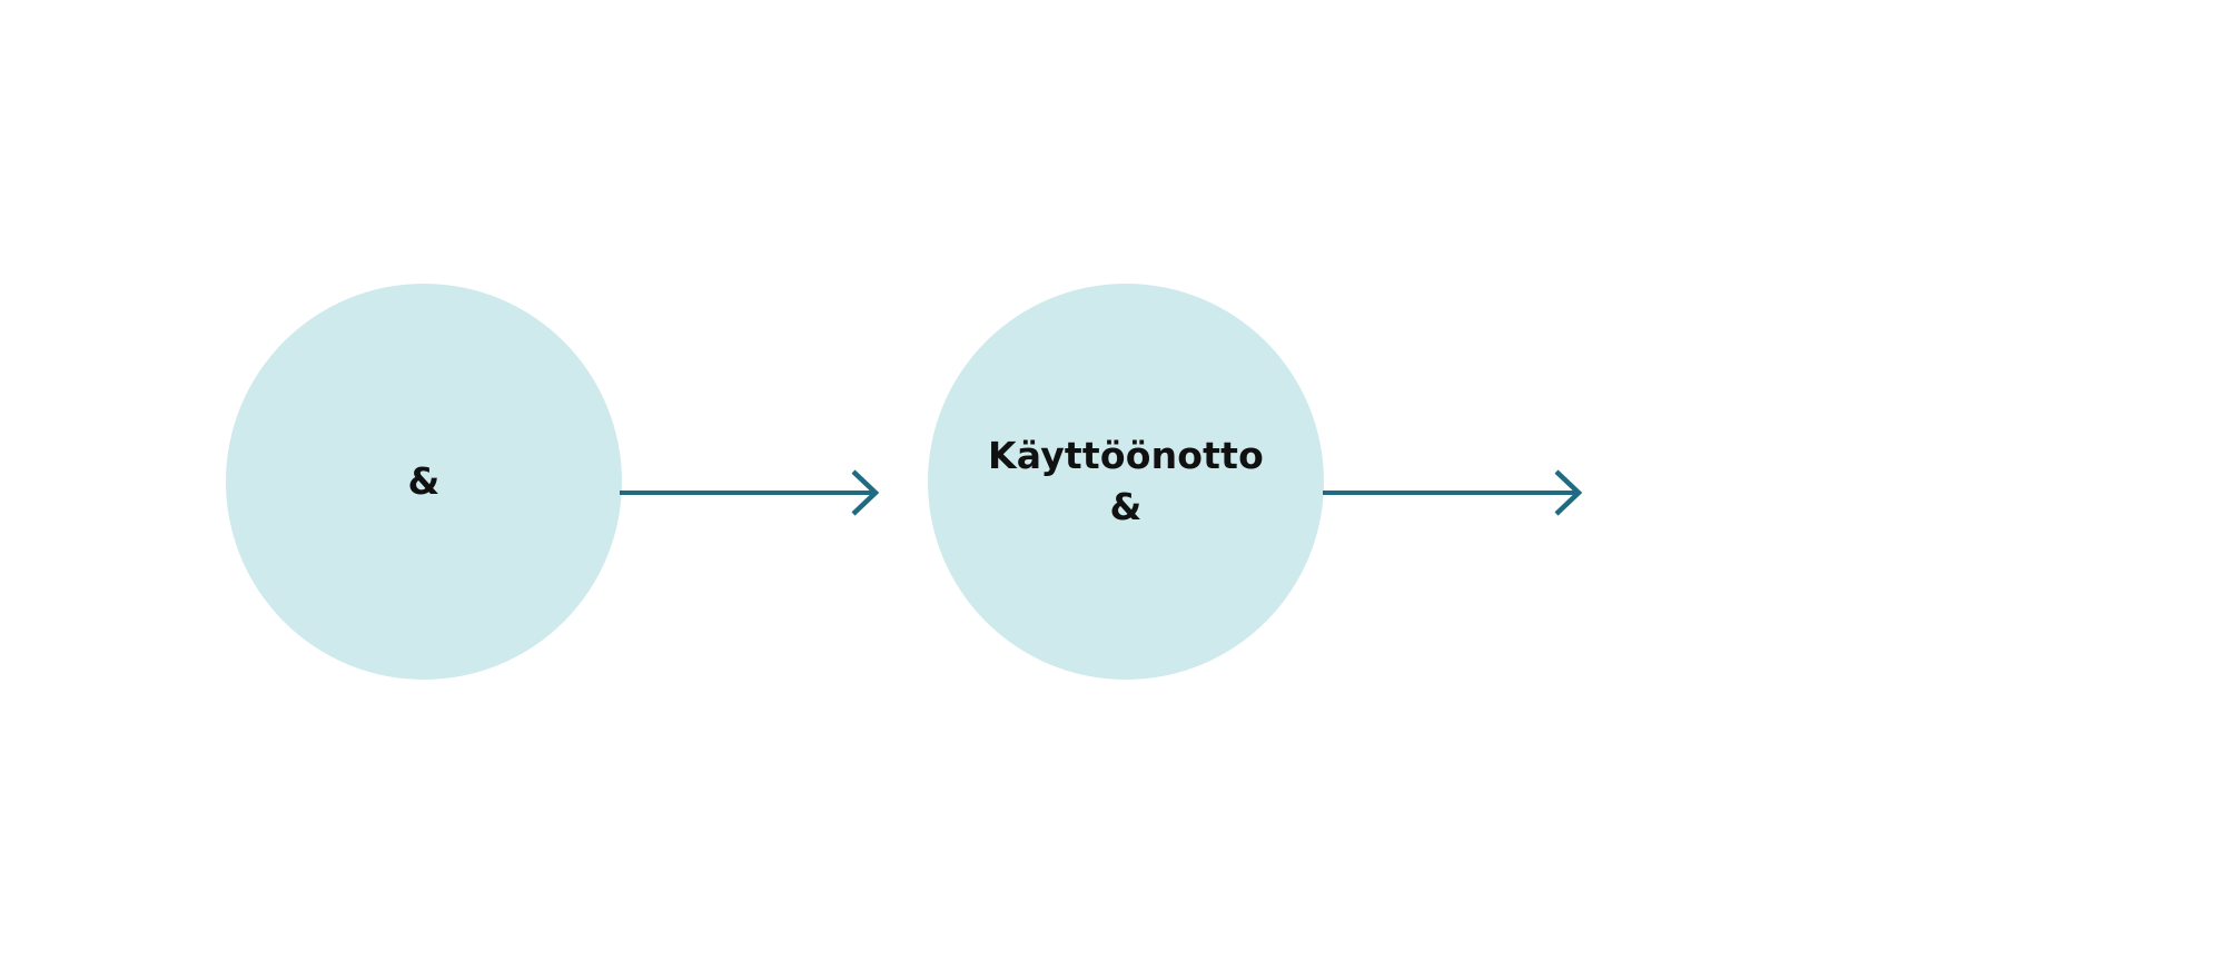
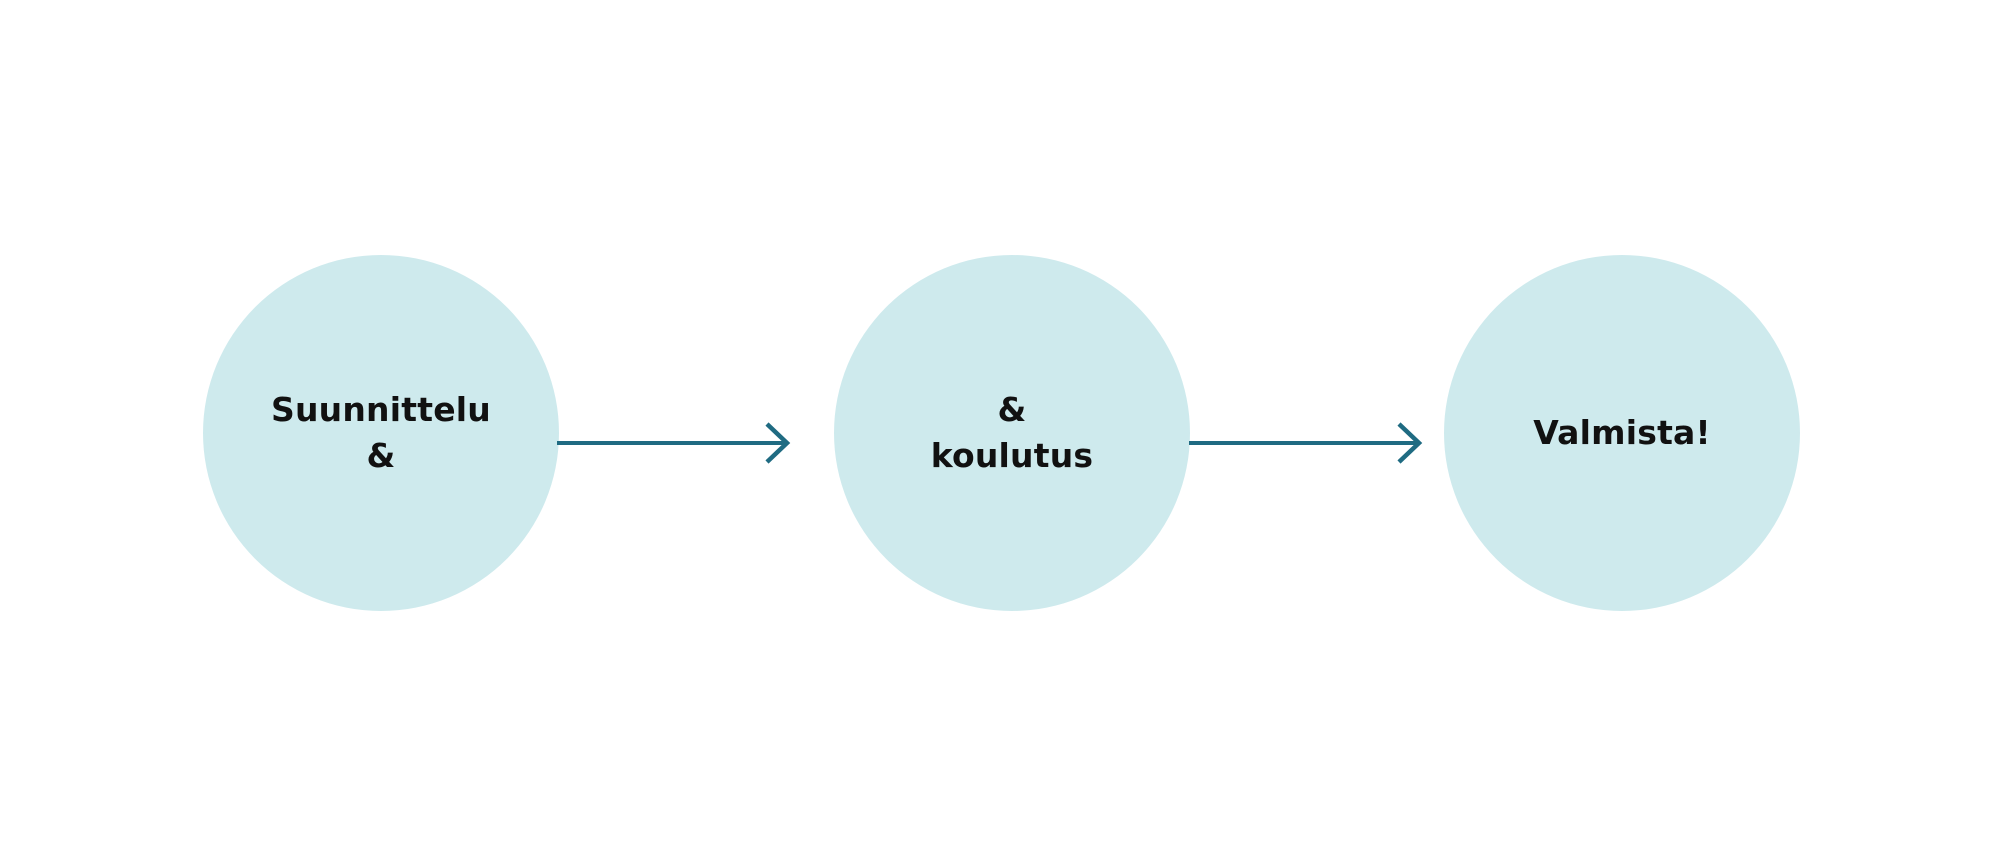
+ Suunnittelu
  &
- Käyttöönotto
  &
+ koulutus
+ Valmista!
